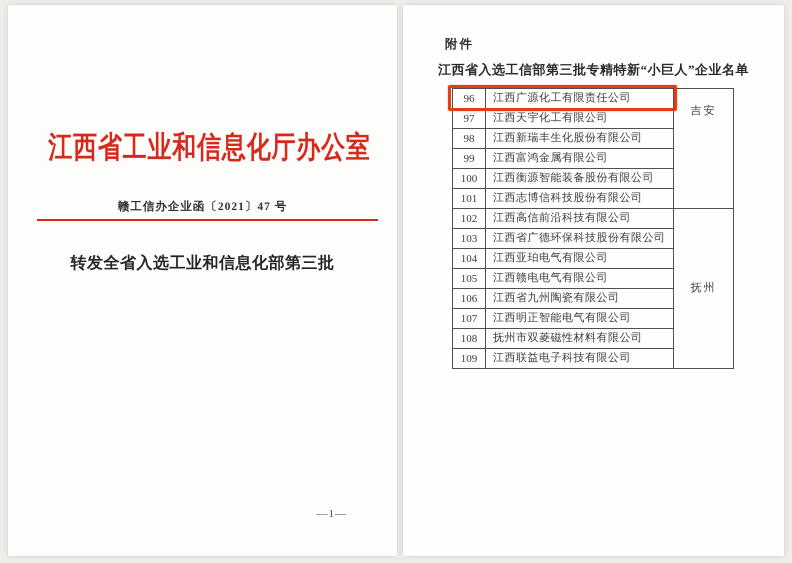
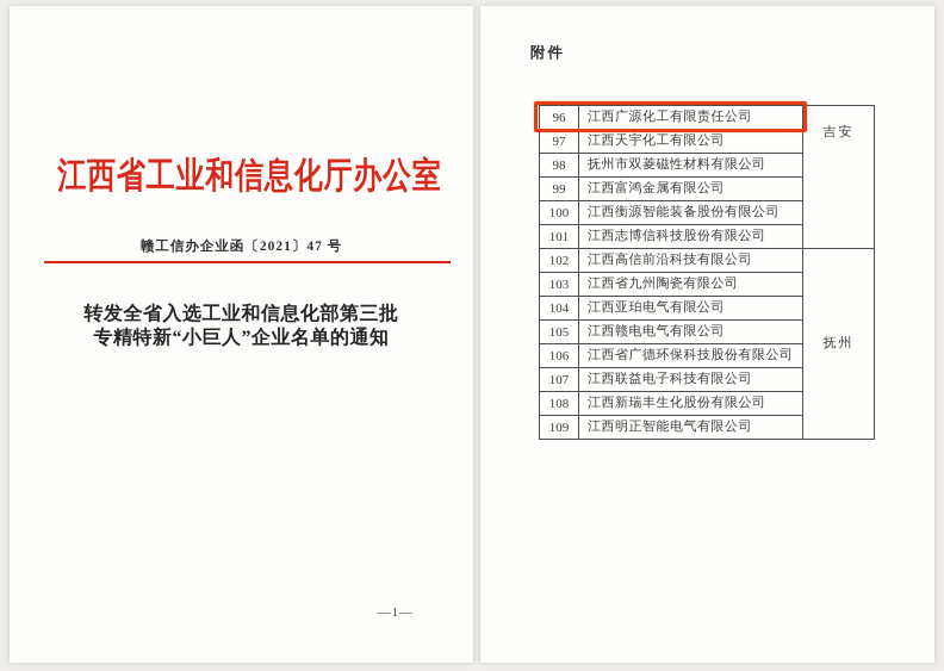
  江西省工业和信息化厅办公室
  赣工信办企业函〔2021〕47 号
  转发全省入选工业和信息化部第三批
+ 专精特新“小巨人”企业名单的通知
  —1—
  附件
- 江西省入选工信部第三批专精特新“小巨人”企业名单
  96	江西广源化工有限责任公司	吉安
  97	江西天宇化工有限公司
- 98	江西新瑞丰生化股份有限公司
+ 98	抚州市双菱磁性材料有限公司
  99	江西富鸿金属有限公司
  100	江西衡源智能装备股份有限公司
  101	江西志博信科技股份有限公司
  102	江西高信前沿科技有限公司	抚州
- 103	江西省广德环保科技股份有限公司
+ 103	江西省九州陶瓷有限公司
  104	江西亚珀电气有限公司
  105	江西赣电电气有限公司
- 106	江西省九州陶瓷有限公司
+ 106	江西省广德环保科技股份有限公司
- 107	江西明正智能电气有限公司
+ 107	江西联益电子科技有限公司
- 108	抚州市双菱磁性材料有限公司
+ 108	江西新瑞丰生化股份有限公司
- 109	江西联益电子科技有限公司
+ 109	江西明正智能电气有限公司
